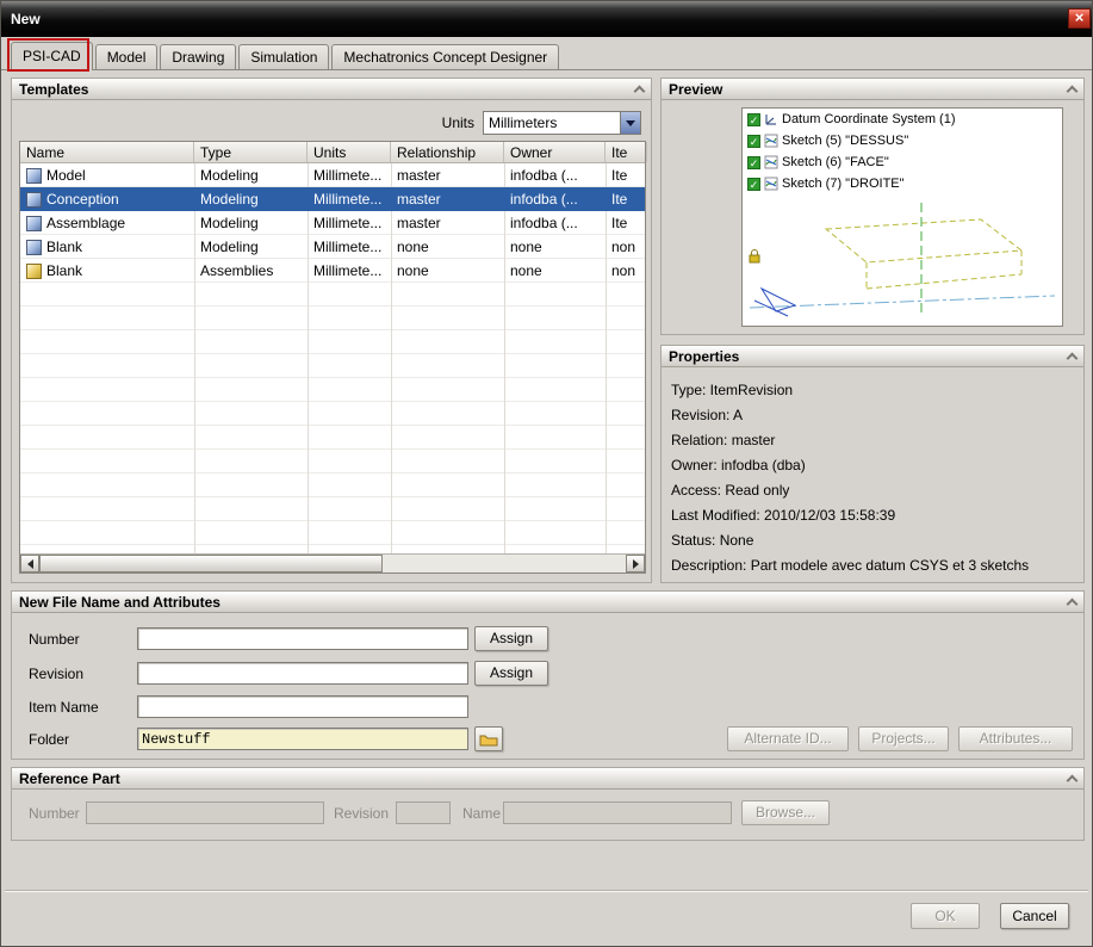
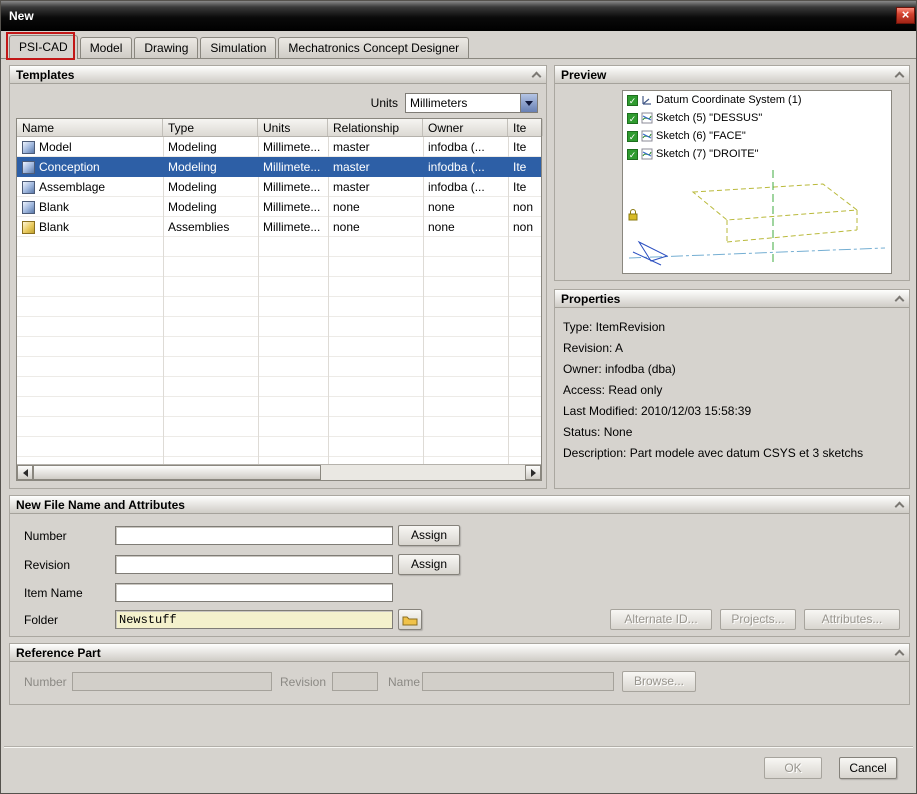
  New
  ×
  PSI-CAD
  Model
  Drawing
  Simulation
  Mechatronics Concept Designer
  Templates
  Units
  Millimeters
  Name
  Type
  Units
  Relationship
  Owner
  Ite
  Model
  Modeling
  Millimete...
  master
  infodba (...
  Ite
  Conception
  Modeling
  Millimete...
  master
  infodba (...
  Ite
  Assemblage
  Modeling
  Millimete...
  master
  infodba (...
  Ite
  Blank
  Modeling
  Millimete...
  none
  none
  non
  Blank
  Assemblies
  Millimete...
  none
  none
  non
  Preview
  ✓
  Datum Coordinate System (1)
  ✓
  Sketch (5) "DESSUS"
  ✓
  Sketch (6) "FACE"
  ✓
  Sketch (7) "DROITE"
  Properties
  Type: ItemRevision
  Revision: A
- Relation: master
  Owner: infodba (dba)
  Access: Read only
  Last Modified: 2010/12/03 15:58:39
  Status: None
  Description: Part modele avec datum CSYS et 3 sketchs
  New File Name and Attributes
  Number
  Assign
  Revision
  Assign
  Item Name
  Folder
  Newstuff
  Alternate ID...
  Projects...
  Attributes...
  Reference Part
  Number
  Revision
  Name
  Browse...
  OK
  Cancel
